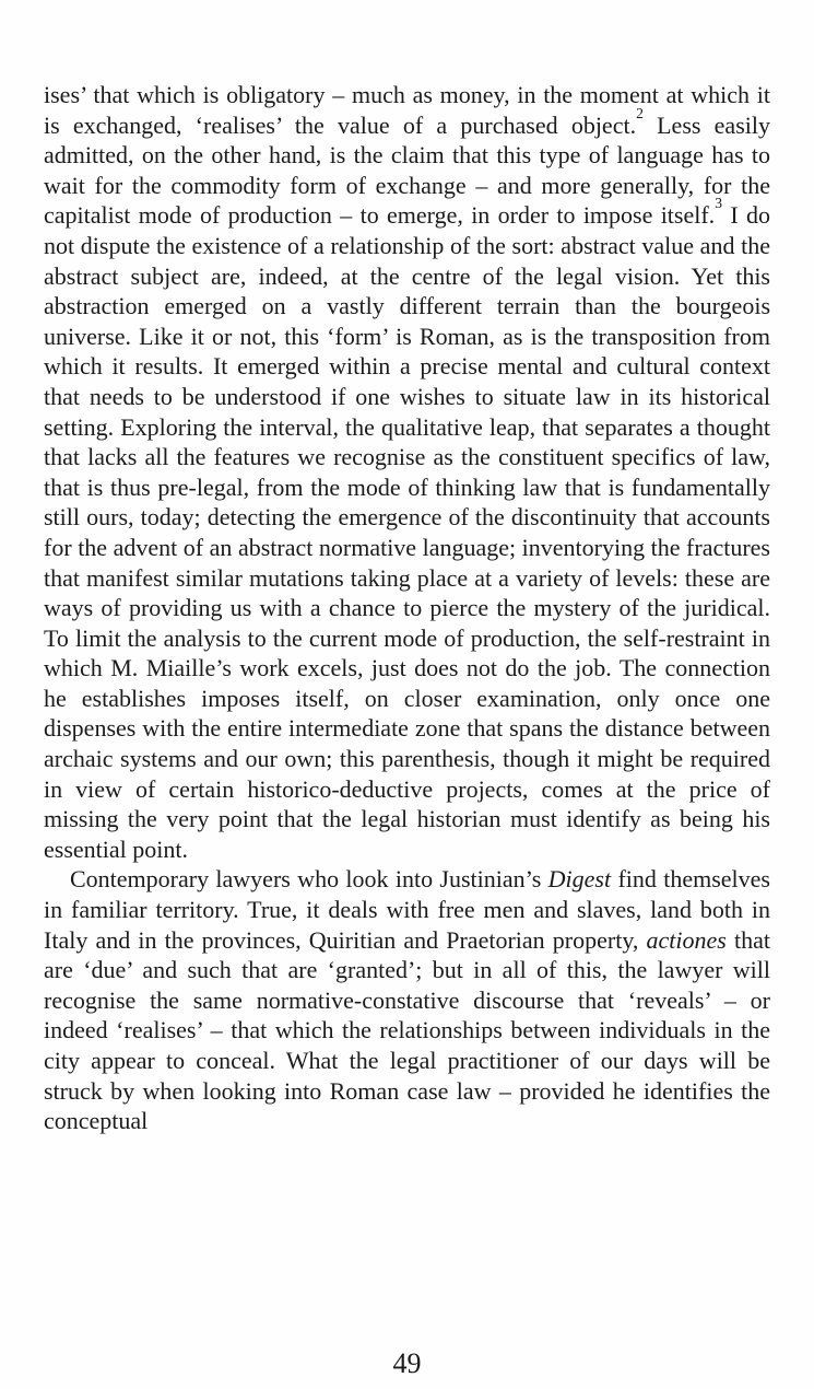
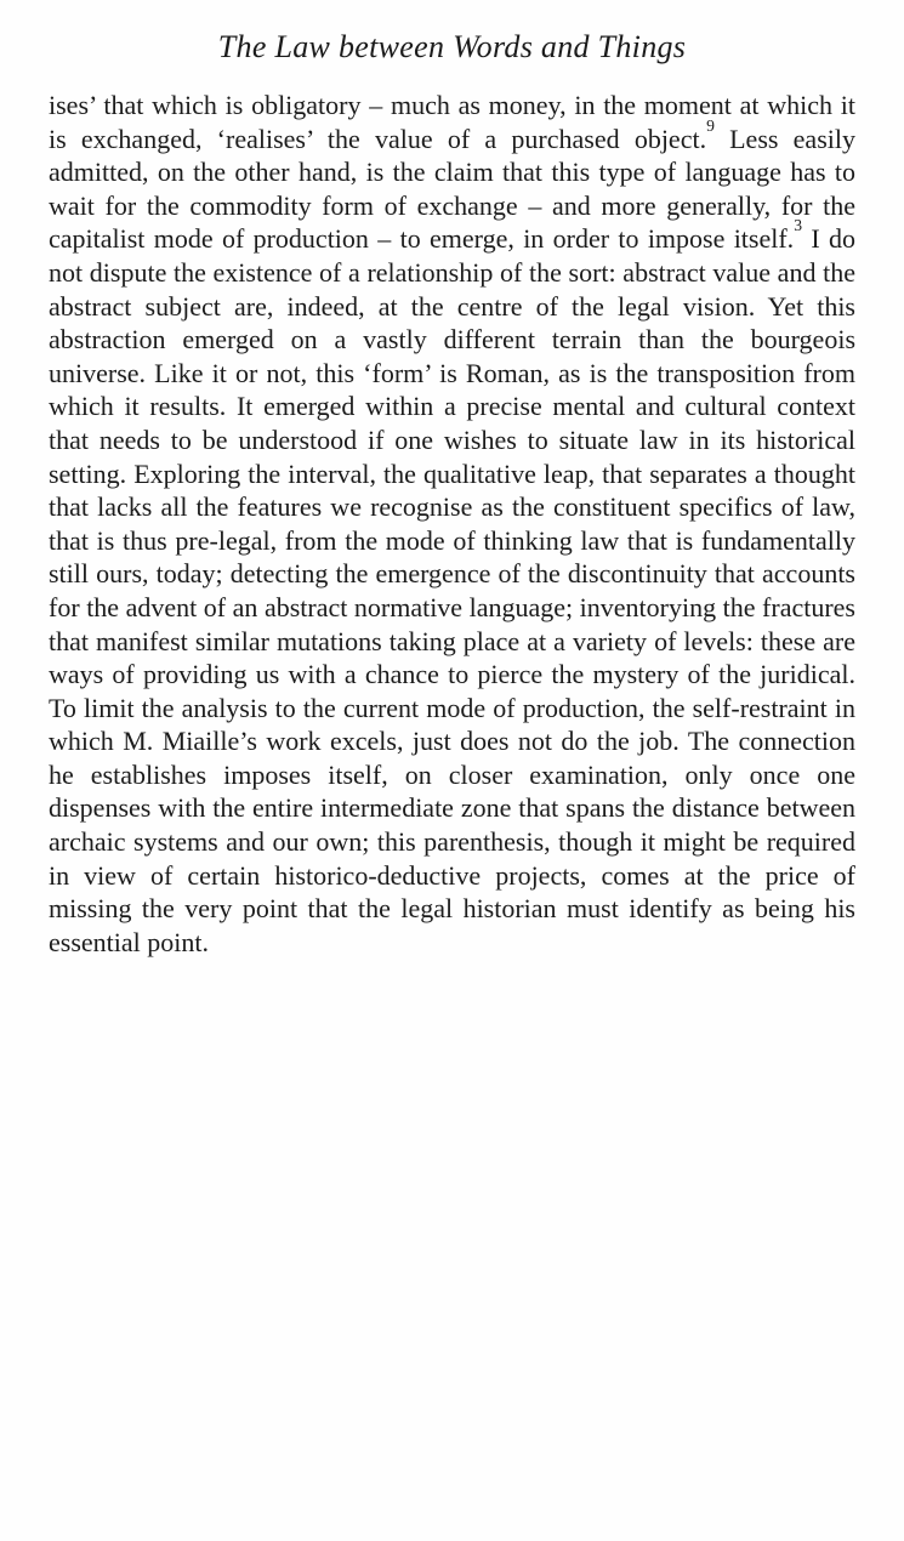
+ The Law between Words and Things
- ises’ that which is obligatory – much as money, in the moment at which it is exchanged, ‘realises’ the value of a purchased object.2 Less easily admitted, on the other hand, is the claim that this type of language has to wait for the commodity form of exchange – and more generally, for the capitalist mode of production – to emerge, in order to impose itself.3 I do not dispute the existence of a relationship of the sort: abstract value and the abstract subject are, indeed, at the centre of the legal vision. Yet this abstraction emerged on a vastly different terrain than the bourgeois universe. Like it or not, this ‘form’ is Roman, as is the transposition from which it results. It emerged within a precise mental and cultural context that needs to be understood if one wishes to situate law in its historical setting. Exploring the interval, the qualitative leap, that separates a thought that lacks all the features we recognise as the constituent specifics of law, that is thus pre-legal, from the mode of thinking law that is fundamentally still ours, today; detecting the emergence of the discontinuity that accounts for the advent of an abstract normative language; inventorying the fractures that manifest similar mutations taking place at a variety of levels: these are ways of providing us with a chance to pierce the mystery of the juridical. To limit the analysis to the current mode of production, the self-restraint in which M. Miaille’s work excels, just does not do the job. The connection he establishes imposes itself, on closer examination, only once one dispenses with the entire intermediate zone that spans the distance between archaic systems and our own; this parenthesis, though it might be required in view of certain historico-deductive projects, comes at the price of missing the very point that the legal historian must identify as being his essential point.
+ ises’ that which is obligatory – much as money, in the moment at which it is exchanged, ‘realises’ the value of a purchased object.9 Less easily admitted, on the other hand, is the claim that this type of language has to wait for the commodity form of exchange – and more generally, for the capitalist mode of production – to emerge, in order to impose itself.3 I do not dispute the existence of a relationship of the sort: abstract value and the abstract subject are, indeed, at the centre of the legal vision. Yet this abstraction emerged on a vastly different terrain than the bourgeois universe. Like it or not, this ‘form’ is Roman, as is the transposition from which it results. It emerged within a precise mental and cultural context that needs to be understood if one wishes to situate law in its historical setting. Exploring the interval, the qualitative leap, that separates a thought that lacks all the features we recognise as the constituent specifics of law, that is thus pre-legal, from the mode of thinking law that is fundamentally still ours, today; detecting the emergence of the discontinuity that accounts for the advent of an abstract normative language; inventorying the fractures that manifest similar mutations taking place at a variety of levels: these are ways of providing us with a chance to pierce the mystery of the juridical. To limit the analysis to the current mode of production, the self-restraint in which M. Miaille’s work excels, just does not do the job. The connection he establishes imposes itself, on closer examination, only once one dispenses with the entire intermediate zone that spans the distance between archaic systems and our own; this parenthesis, though it might be required in view of certain historico-deductive projects, comes at the price of missing the very point that the legal historian must identify as being his essential point.
- Contemporary lawyers who look into Justinian’s Digest find themselves in familiar territory. True, it deals with free men and slaves, land both in Italy and in the provinces, Quiritian and Praetorian property, actiones that are ‘due’ and such that are ‘granted’; but in all of this, the lawyer will recognise the same normative-constative discourse that ‘reveals’ – or indeed ‘realises’ – that which the relationships between individuals in the city appear to conceal. What the legal practitioner of our days will be struck by when looking into Roman case law – provided he identifies the conceptual
- 49
